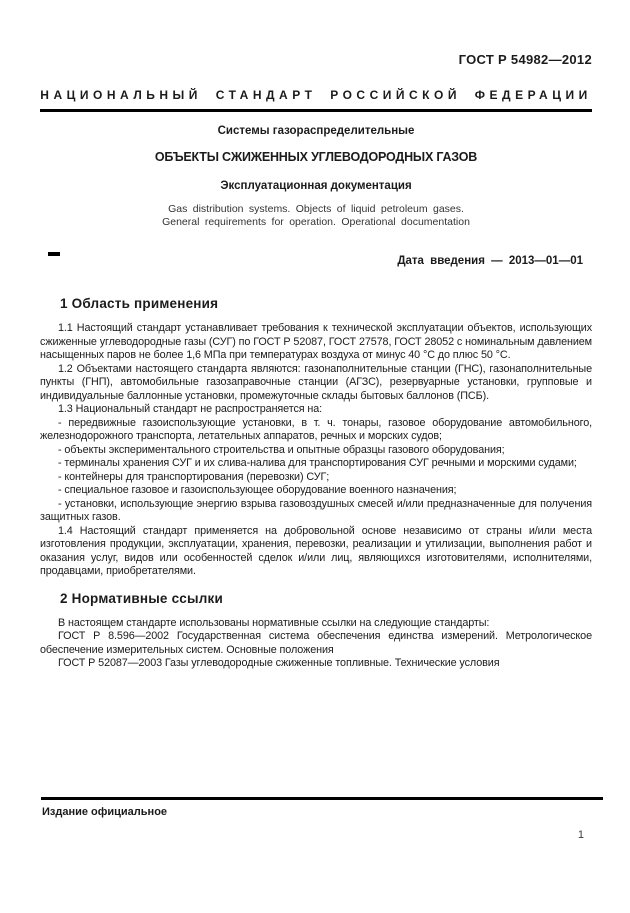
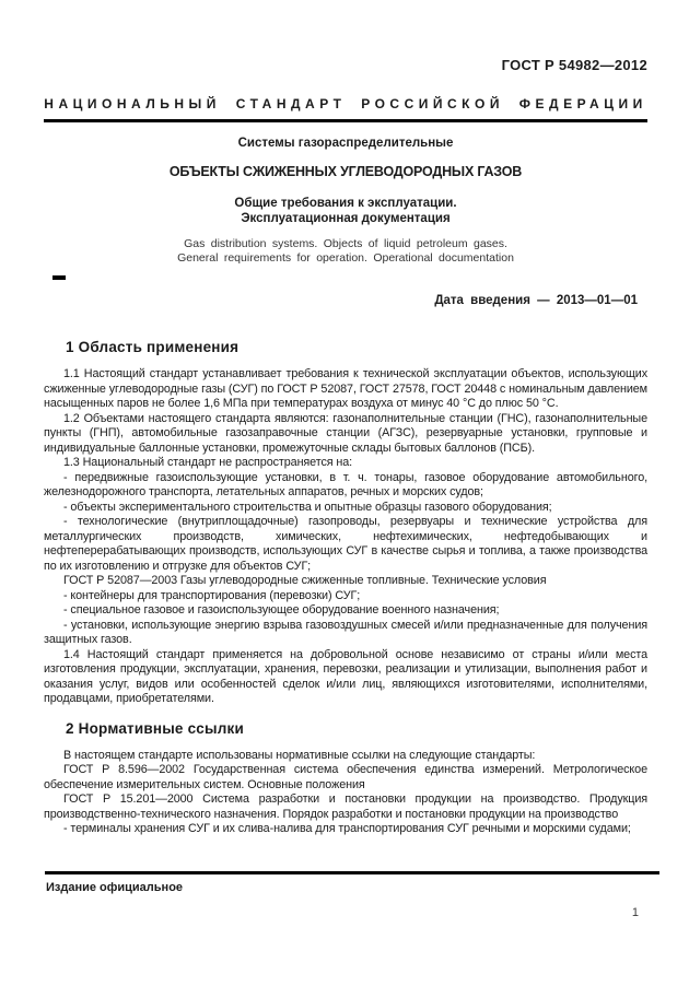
  ГОСТ Р 54982—2012
  НАЦИОНАЛЬНЫЙ СТАНДАРТ РОССИЙСКОЙ ФЕДЕРАЦИИ
  Системы газораспределительные
  ОБЪЕКТЫ СЖИЖЕННЫХ УГЛЕВОДОРОДНЫХ ГАЗОВ
+ Общие требования к эксплуатации.
  Эксплуатационная документация
  Gas distribution systems. Objects of liquid petroleum gases.
  General requirements for operation. Operational documentation
  Дата введения — 2013—01—01
  1 Область применения
- 1.1 Настоящий стандарт устанавливает требования к технической эксплуатации объектов, использующих сжиженные углеводородные газы (СУГ) по ГОСТ Р 52087, ГОСТ 27578, ГОСТ 28052 с номинальным давлением насыщенных паров не более 1,6 МПа при температурах воздуха от минус 40 °С до плюс 50 °С.
+ 1.1 Настоящий стандарт устанавливает требования к технической эксплуатации объектов, использующих сжиженные углеводородные газы (СУГ) по ГОСТ Р 52087, ГОСТ 27578, ГОСТ 20448 с номинальным давлением насыщенных паров не более 1,6 МПа при температурах воздуха от минус 40 °С до плюс 50 °С.
  1.2 Объектами настоящего стандарта являются: газонаполнительные станции (ГНС), газонаполнительные пункты (ГНП), автомобильные газозаправочные станции (АГЗС), резервуарные установки, групповые и индивидуальные баллонные установки, промежуточные склады бытовых баллонов (ПСБ).
  1.3 Национальный стандарт не распространяется на:
  - передвижные газоиспользующие установки, в т. ч. тонары, газовое оборудование автомобильного, железнодорожного транспорта, летательных аппаратов, речных и морских судов;
  - объекты экспериментального строительства и опытные образцы газового оборудования;
+ - технологические (внутриплощадочные) газопроводы, резервуары и технические устройства для металлургических производств, химических, нефтехимических, нефтедобывающих и нефтеперерабатывающих производств, использующих СУГ в качестве сырья и топлива, а также производства по их изготовлению и отгрузке для объектов СУГ;
- - терминалы хранения СУГ и их слива-налива для транспортирования СУГ речными и морскими судами;
+ ГОСТ Р 52087—2003 Газы углеводородные сжиженные топливные. Технические условия
  - контейнеры для транспортирования (перевозки) СУГ;
  - специальное газовое и газоиспользующее оборудование военного назначения;
  - установки, использующие энергию взрыва газовоздушных смесей и/или предназначенные для получения защитных газов.
  1.4 Настоящий стандарт применяется на добровольной основе независимо от страны и/или места изготовления продукции, эксплуатации, хранения, перевозки, реализации и утилизации, выполнения работ и оказания услуг, видов или особенностей сделок и/или лиц, являющихся изготовителями, исполнителями, продавцами, приобретателями.
  2 Нормативные ссылки
  В настоящем стандарте использованы нормативные ссылки на следующие стандарты:
  ГОСТ Р 8.596—2002 Государственная система обеспечения единства измерений. Метрологическое обеспечение измерительных систем. Основные положения
+ ГОСТ Р 15.201—2000 Система разработки и постановки продукции на производство. Продукция производственно-технического назначения. Порядок разработки и постановки продукции на производство
- ГОСТ Р 52087—2003 Газы углеводородные сжиженные топливные. Технические условия
+ - терминалы хранения СУГ и их слива-налива для транспортирования СУГ речными и морскими судами;
  Издание официальное
  1
